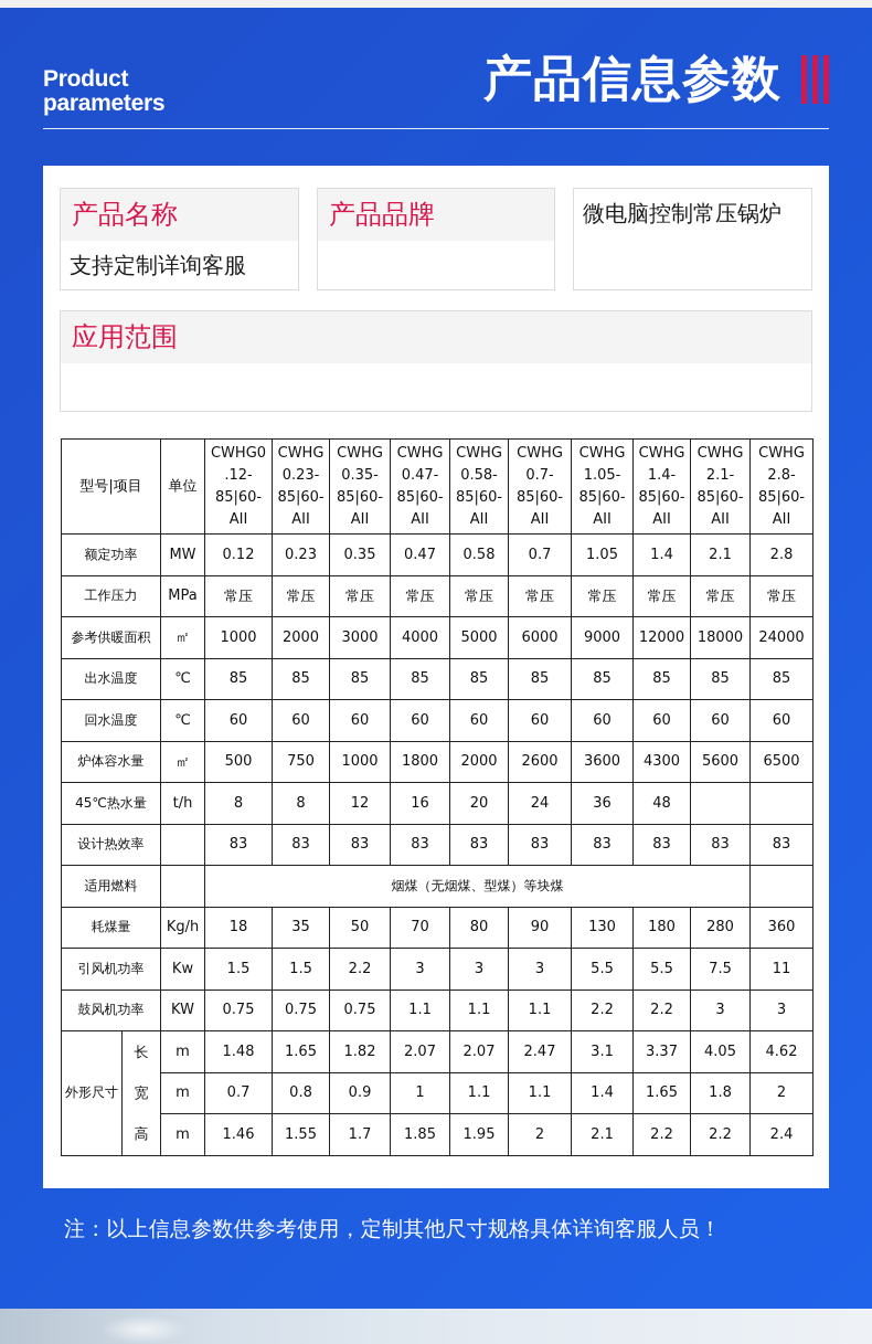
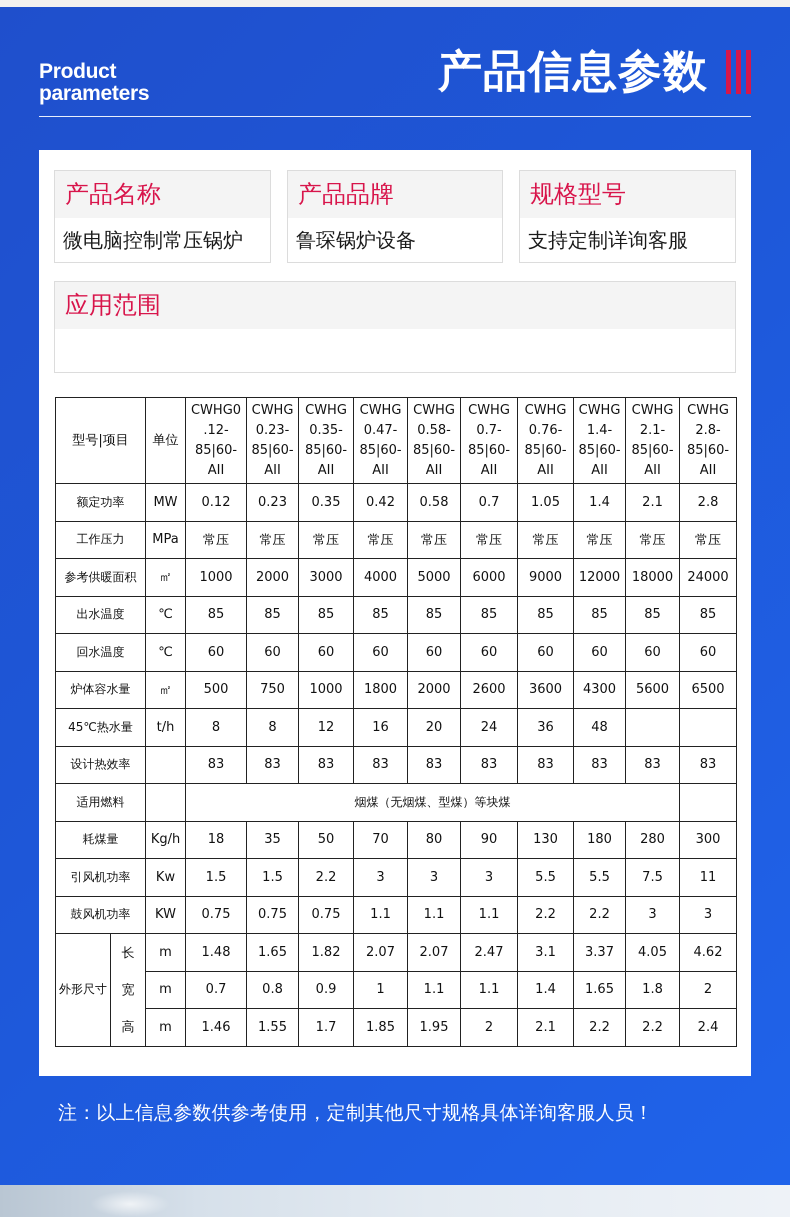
  Product
  parameters
  产品信息参数
  产品名称
- 支持定制详询客服
+ 微电脑控制常压锅炉
  产品品牌
+ 鲁琛锅炉设备
+ 规格型号
- 微电脑控制常压锅炉
+ 支持定制详询客服
  应用范围
- 型号|项目	单位	CWHG0.12-85|60-AII	CWHG0.23-85|60-AII	CWHG0.35-85|60-AII	CWHG0.47-85|60-AII	CWHG0.58-85|60-AII	CWHG0.7-85|60-AII	CWHG1.05-85|60-AII	CWHG1.4-85|60-AII	CWHG2.1-85|60-AII	CWHG2.8-85|60-AII
+ 型号|项目	单位	CWHG0.12-85|60-AII	CWHG0.23-85|60-AII	CWHG0.35-85|60-AII	CWHG0.47-85|60-AII	CWHG0.58-85|60-AII	CWHG0.7-85|60-AII	CWHG0.76-85|60-AII	CWHG1.4-85|60-AII	CWHG2.1-85|60-AII	CWHG2.8-85|60-AII
- 额定功率	MW	0.12	0.23	0.35	0.47	0.58	0.7	1.05	1.4	2.1	2.8
+ 额定功率	MW	0.12	0.23	0.35	0.42	0.58	0.7	1.05	1.4	2.1	2.8
  工作压力	MPa	常压	常压	常压	常压	常压	常压	常压	常压	常压	常压
  参考供暖面积	㎡	1000	2000	3000	4000	5000	6000	9000	12000	18000	24000
  出水温度	℃	85	85	85	85	85	85	85	85	85	85
  回水温度	℃	60	60	60	60	60	60	60	60	60	60
  炉体容水量	㎡	500	750	1000	1800	2000	2600	3600	4300	5600	6500
  45℃热水量	t/h	8	8	12	16	20	24	36	48
  设计热效率		83	83	83	83	83	83	83	83	83	83
  适用燃料		烟煤（无烟煤、型煤）等块煤
- 耗煤量	Kg/h	18	35	50	70	80	90	130	180	280	360
+ 耗煤量	Kg/h	18	35	50	70	80	90	130	180	280	300
  引风机功率	Kw	1.5	1.5	2.2	3	3	3	5.5	5.5	7.5	11
  鼓风机功率	KW	0.75	0.75	0.75	1.1	1.1	1.1	2.2	2.2	3	3
  外形尺寸	长	m	1.48	1.65	1.82	2.07	2.07	2.47	3.1	3.37	4.05	4.62
  宽	m	0.7	0.8	0.9	1	1.1	1.1	1.4	1.65	1.8	2
  高	m	1.46	1.55	1.7	1.85	1.95	2	2.1	2.2	2.2	2.4
  注：以上信息参数供参考使用，定制其他尺寸规格具体详询客服人员！
